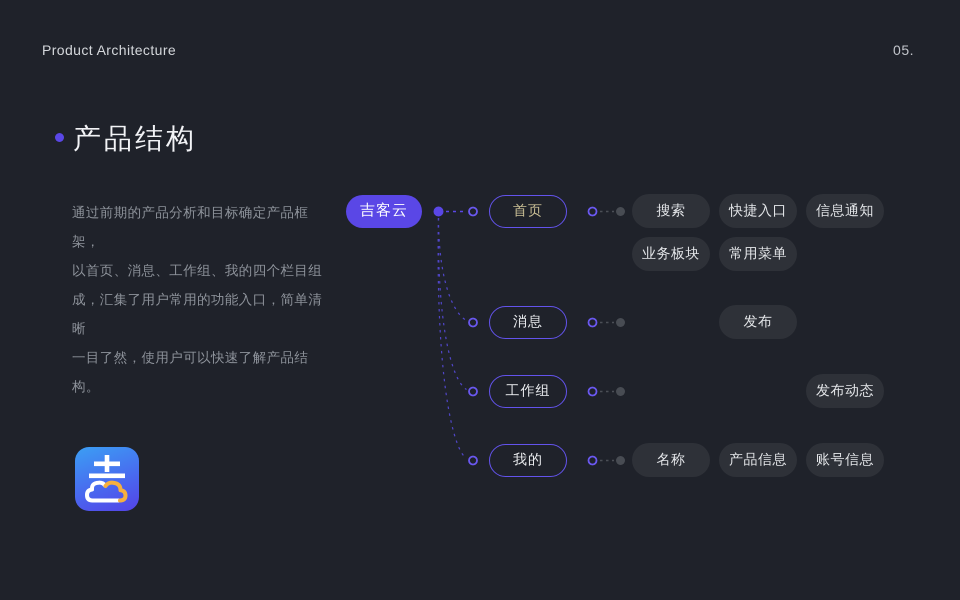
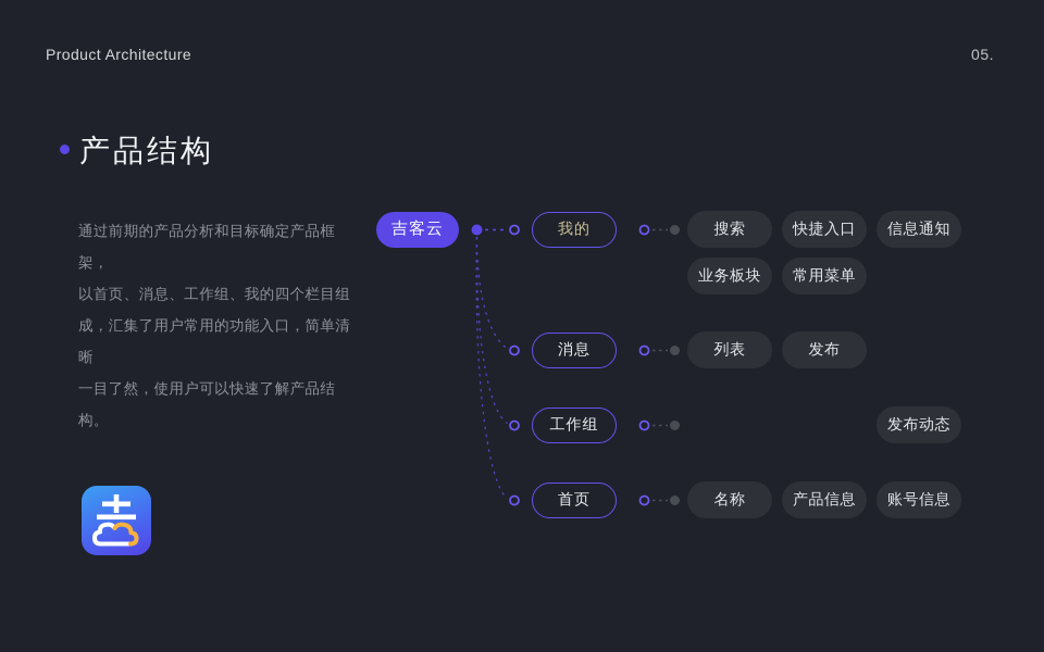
  Product Architecture
  05.
  产品结构
  通过前期的产品分析和目标确定产品框架，
  以首页、消息、工作组、我的四个栏目组
  成，汇集了用户常用的功能入口，简单清晰
  一目了然，使用户可以快速了解产品结构。
  吉客云
- 首页
+ 我的
  消息
  工作组
- 我的
+ 首页
  搜索
  快捷入口
  信息通知
  业务板块
  常用菜单
+ 列表
  发布
  发布动态
  名称
  产品信息
  账号信息
